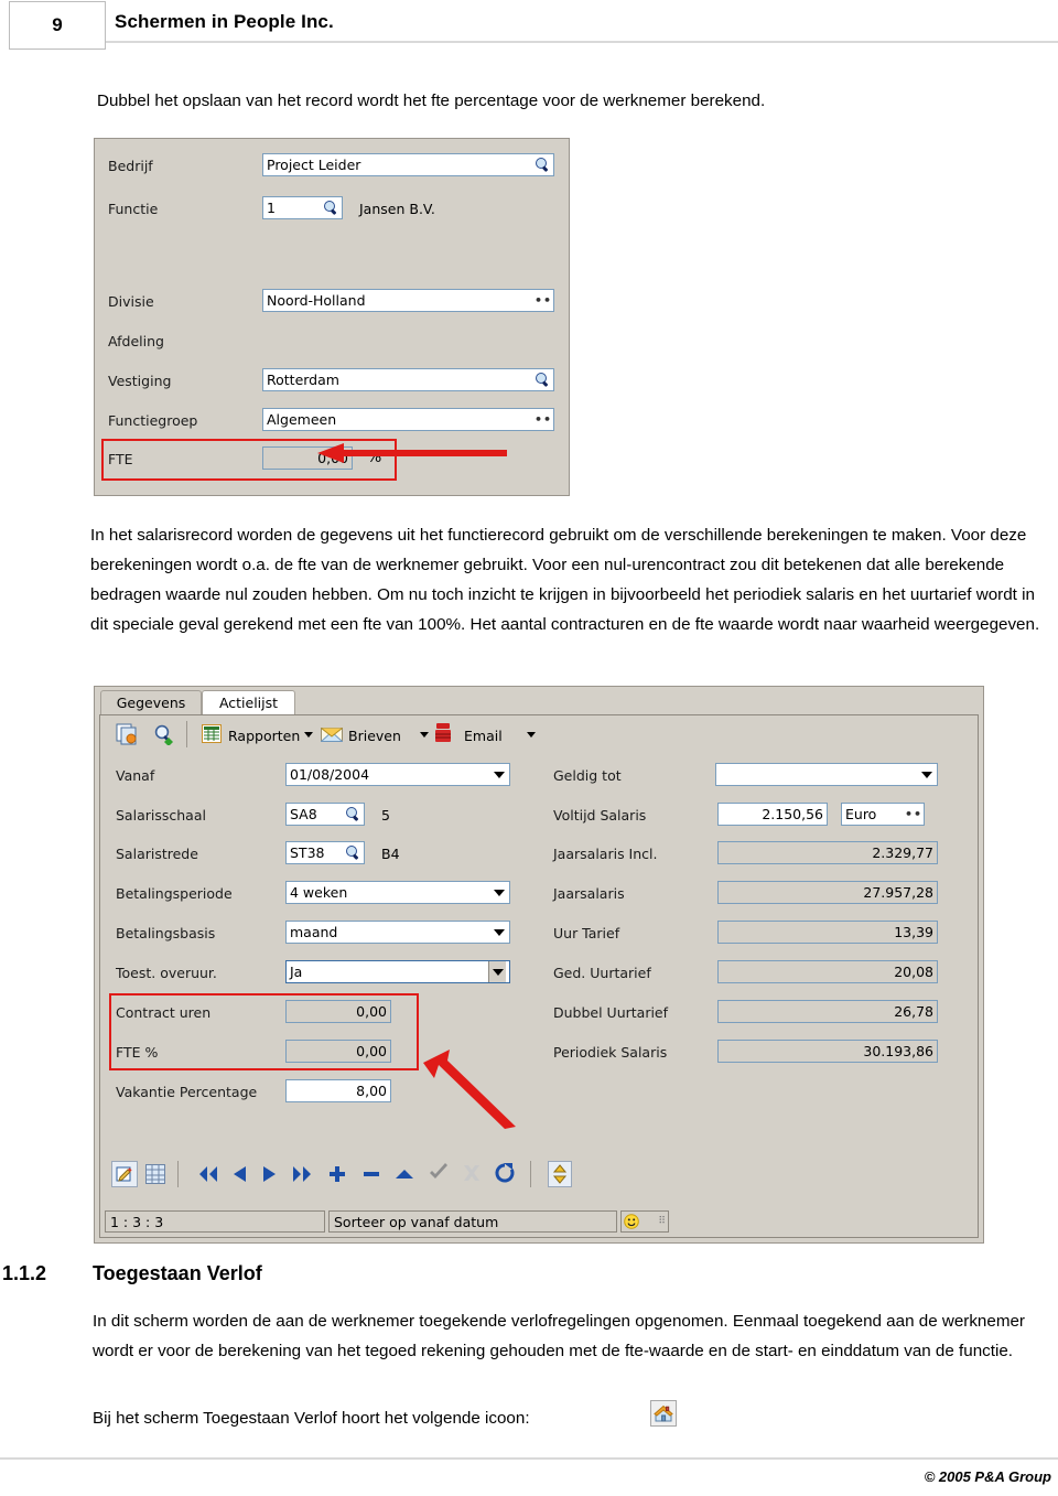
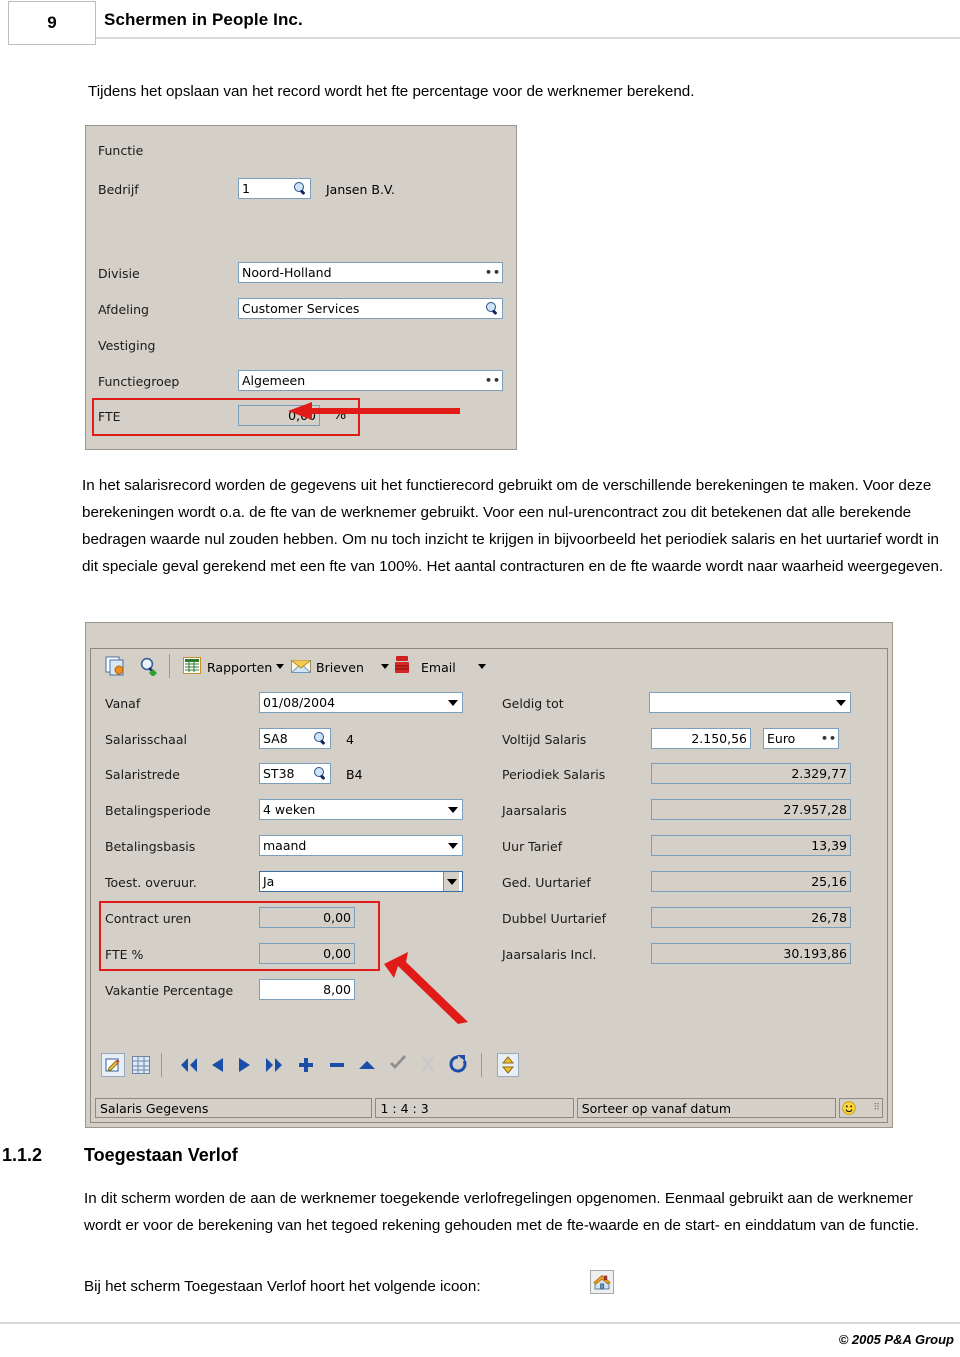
  9
  Schermen in People Inc.
- Dubbel het opslaan van het record wordt het fte percentage voor de werknemer berekend.
+ Tijdens het opslaan van het record wordt het fte percentage voor de werknemer berekend.
- Bedrijf
+ Functie
- Project Leider
- Functie
+ Bedrijf
  1
  Jansen B.V.
  Divisie
  Noord-Holland
  Afdeling
+ Customer Services
  Vestiging
- Rotterdam
  Functiegroep
  Algemeen
  FTE
  0,0
  %
  In het salarisrecord worden de gegevens uit het functierecord gebruikt om de verschillende berekeningen te maken. Voor deze berekeningen wordt o.a. de fte van de werknemer gebruikt. Voor een nul-urencontract zou dit betekenen dat alle berekende bedragen waarde nul zouden hebben. Om nu toch inzicht te krijgen in bijvoorbeeld het periodiek salaris en het uurtarief wordt in dit speciale geval gerekend met een fte van 100%. Het aantal contracturen en de fte waarde wordt naar waarheid weergegeven.
- Gegevens
- Actielijst
  Rapporten
  Brieven
  Email
  Vanaf
  01/08/2004
  Salarisschaal
  SA8
- 5
+ 4
  Salaristrede
  ST38
  B4
  Betalingsperiode
  4 weken
  Betalingsbasis
  maand
  Toest. overuur.
  Ja
  Contract uren
  0,00
  FTE %
  0,00
  Vakantie Percentage
  8,00
  Geldig tot
  Voltijd Salaris
  2.150,56
  Euro
- Jaarsalaris Incl.
+ Periodiek Salaris
  2.329,77
  Jaarsalaris
  27.957,28
  Uur Tarief
  13,39
  Ged. Uurtarief
- 20,08
+ 25,16
  Dubbel Uurtarief
  26,78
- Periodiek Salaris
+ Jaarsalaris Incl.
  30.193,86
+ Salaris Gegevens
- 1 : 3 : 3
+ 1 : 4 : 3
  Sorteer op vanaf datum
  ⠿
  1.1.2
  Toegestaan Verlof
- In dit scherm worden de aan de werknemer toegekende verlofregelingen opgenomen. Eenmaal toegekend aan de werknemer wordt er voor de berekening van het tegoed rekening gehouden met de fte-waarde en de start- en einddatum van de functie.
+ In dit scherm worden de aan de werknemer toegekende verlofregelingen opgenomen. Eenmaal gebruikt aan de werknemer wordt er voor de berekening van het tegoed rekening gehouden met de fte-waarde en de start- en einddatum van de functie.
  Bij het scherm Toegestaan Verlof hoort het volgende icoon:
  © 2005 P&A Group
